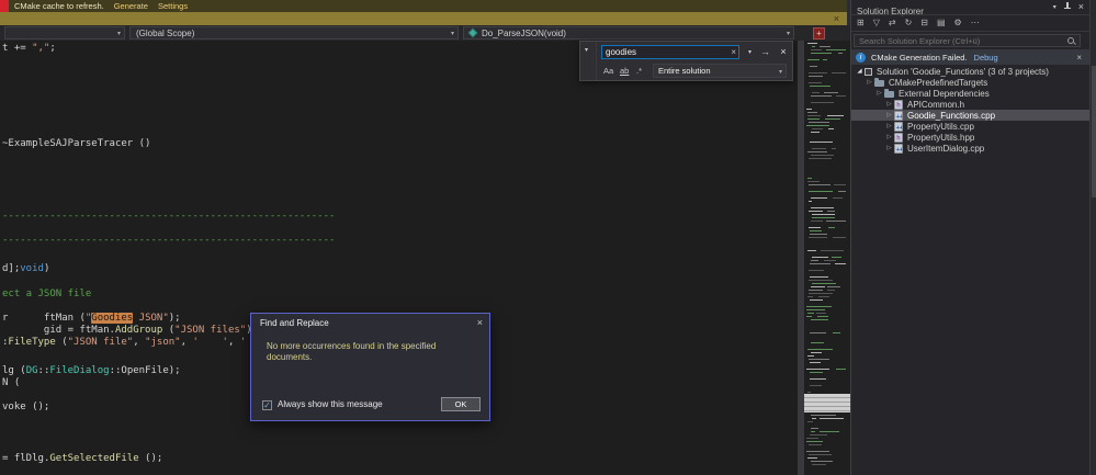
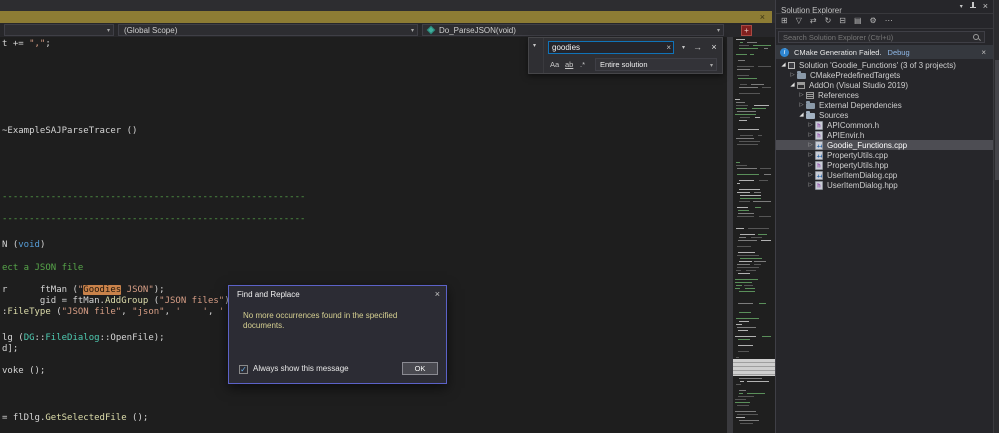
- CMake cache to refresh.
- Generate
- Settings
  ×
  (Global Scope)
  Do_ParseJSON(void)
  +
  t += ",";
  ~ExampleSAJParseTracer ()
  --------------------------------------------------------
  --------------------------------------------------------
- d];void)
+ N (void)
  ect a JSON file
  r ftMan ("Goodies JSON");
  gid = ftMan.AddGroup ("JSON files")
  :FileType ("JSON file", "json", ' ', '
  lg (DG::FileDialog::OpenFile);
- N (
+ d];
  voke ();
  = flDlg.GetSelectedFile ();
  goodies
  ×
  →
  ×
  Aa
  ab
  .*
  Entire solution
  Find and Replace
  ×
  No more occurrences found in the specified documents.
  ✓
  Always show this message
  OK
  Solution Explorer
  ×
  ⊞
  ▽
  ⇄
  ↻
  ⊟
  ▤
  ⚙
  ⋯
  Search Solution Explorer (Ctrl+ü)
  CMake Generation Failed.
  Debug
  ×
  Solution 'Goodie_Functions' (3 of 3 projects)
  CMakePredefinedTargets
+ AddOn (Visual Studio 2019)
+ References
  External Dependencies
+ Sources
  APICommon.h
+ APIEnvir.h
  Goodie_Functions.cpp
  PropertyUtils.cpp
  PropertyUtils.hpp
  UserItemDialog.cpp
+ UserItemDialog.hpp
